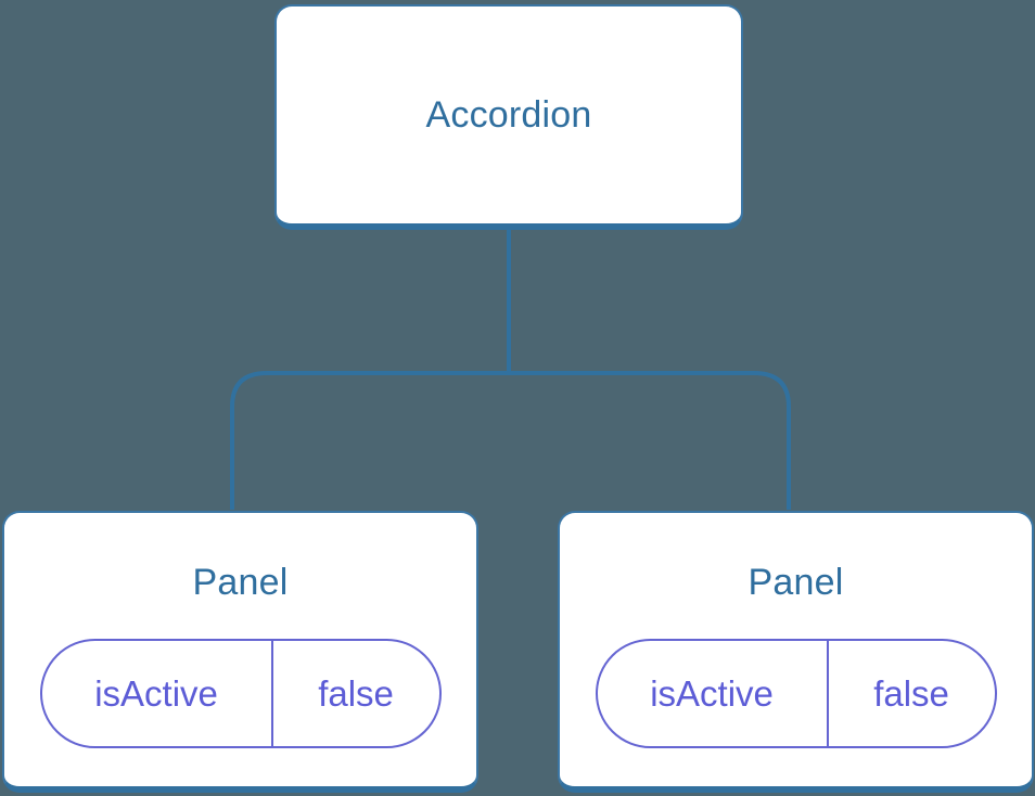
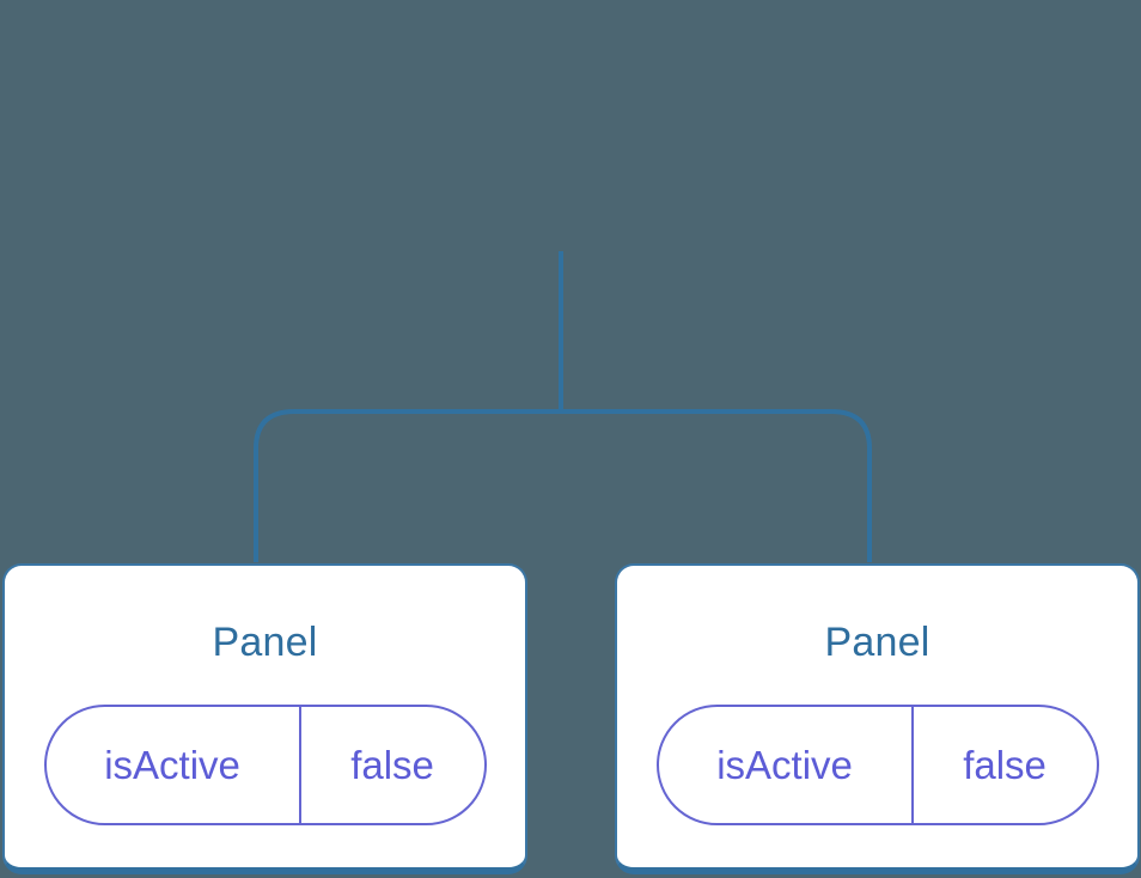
- Accordion
  Panel
  isActive
  false
  Panel
  isActive
  false
